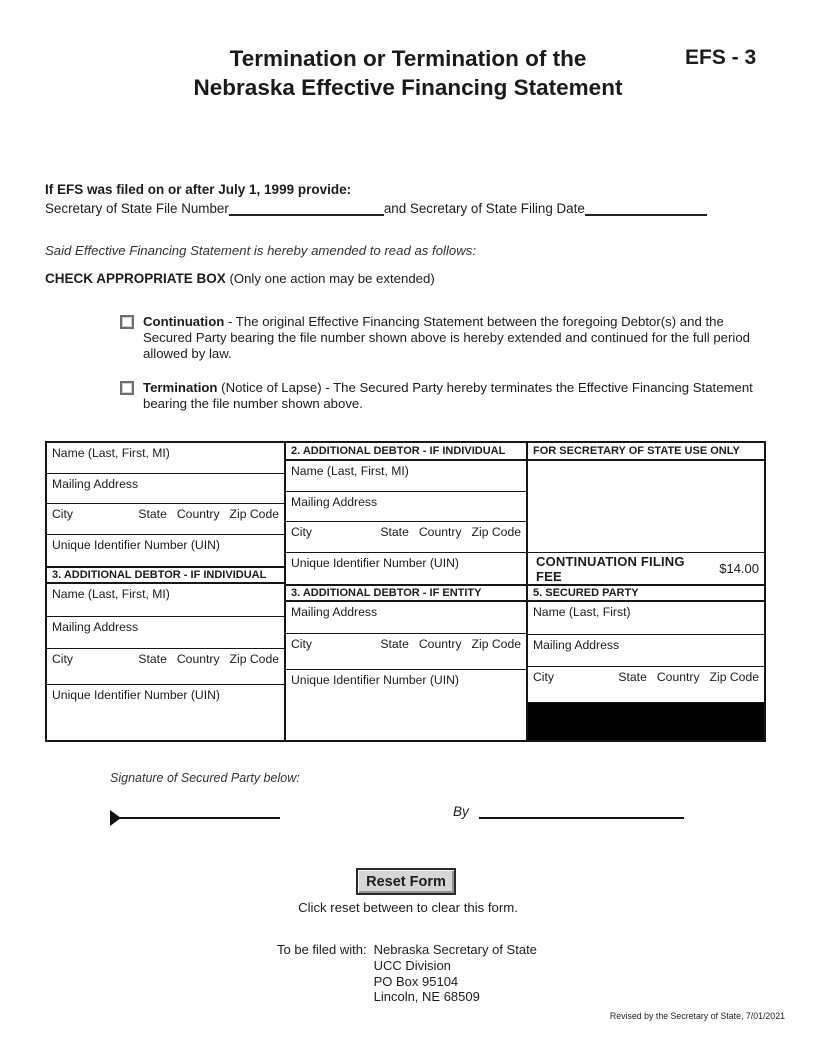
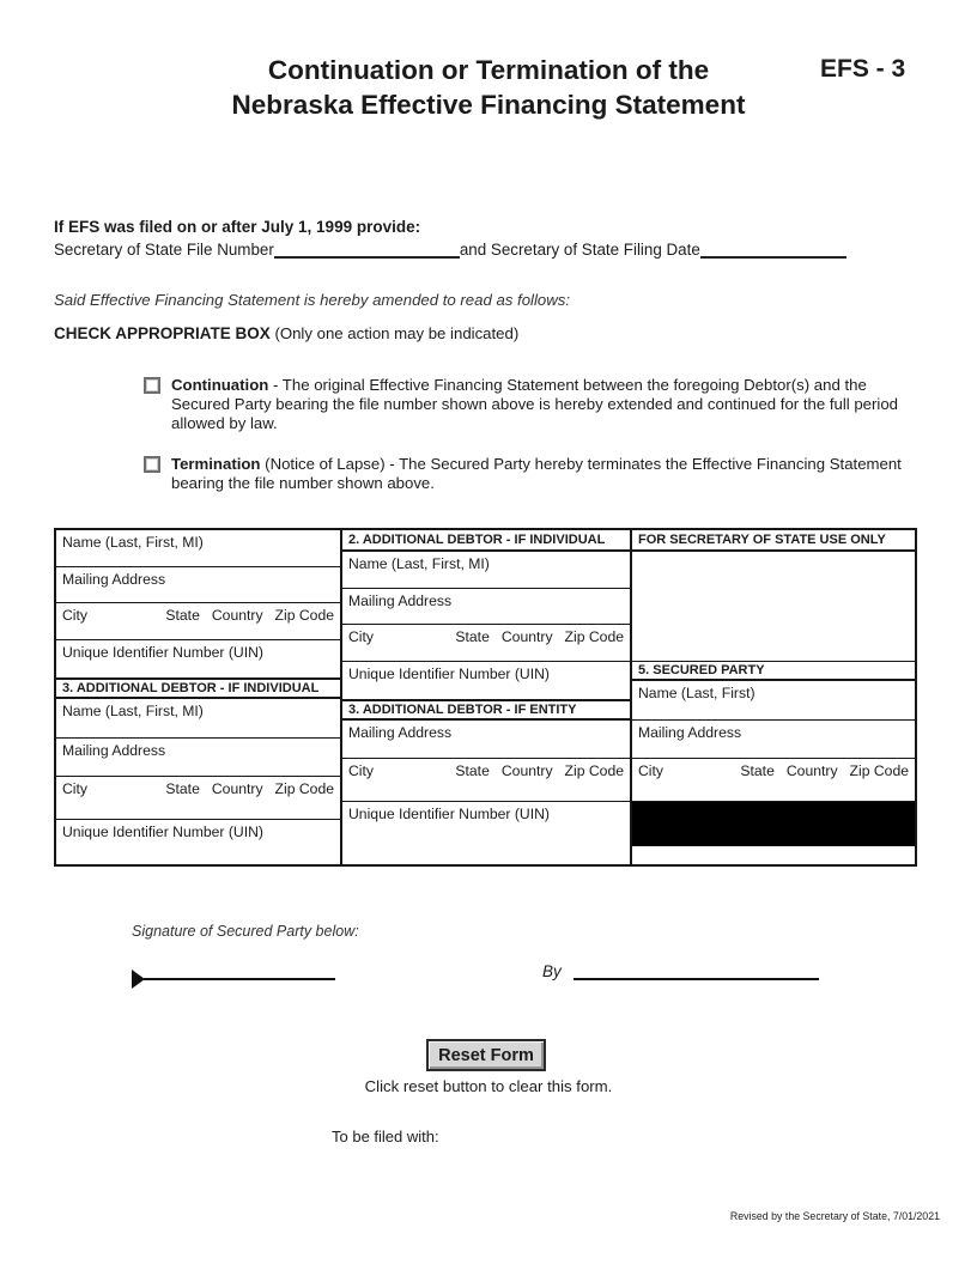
- Termination or Termination of the
+ Continuation or Termination of the
  Nebraska Effective Financing Statement
  EFS - 3
  If EFS was filed on or after July 1, 1999 provide:
  Secretary of State File Number and Secretary of State Filing Date
  Said Effective Financing Statement is hereby amended to read as follows:
- CHECK APPROPRIATE BOX (Only one action may be extended)
+ CHECK APPROPRIATE BOX (Only one action may be indicated)
  Continuation - The original Effective Financing Statement between the foregoing Debtor(s) and the Secured Party bearing the file number shown above is hereby extended and continued for the full period allowed by law.
  Termination (Notice of Lapse) - The Secured Party hereby terminates the Effective Financing Statement bearing the file number shown above.
  Name (Last, First, MI)
  Mailing Address
  City
  State
  Country
  Zip Code
  Unique Identifier Number (UIN)
  3. ADDITIONAL DEBTOR - IF INDIVIDUAL
  Name (Last, First, MI)
  Mailing Address
  City
  State
  Country
  Zip Code
  Unique Identifier Number (UIN)
  2. ADDITIONAL DEBTOR - IF INDIVIDUAL
  Name (Last, First, MI)
  Mailing Address
  City
  State
  Country
  Zip Code
  Unique Identifier Number (UIN)
  3. ADDITIONAL DEBTOR - IF ENTITY
  Mailing Address
  City
  State
  Country
  Zip Code
  Unique Identifier Number (UIN)
  FOR SECRETARY OF STATE USE ONLY
- CONTINUATION FILING FEE
- $14.00
  5. SECURED PARTY
  Name (Last, First)
  Mailing Address
  City
  State
  Country
  Zip Code
  Signature of Secured Party below:
  By
  Reset Form
- Click reset between to clear this form.
+ Click reset button to clear this form.
  To be filed with:
- Nebraska Secretary of State
- UCC Division
- PO Box 95104
- Lincoln, NE 68509
  Revised by the Secretary of State, 7/01/2021
